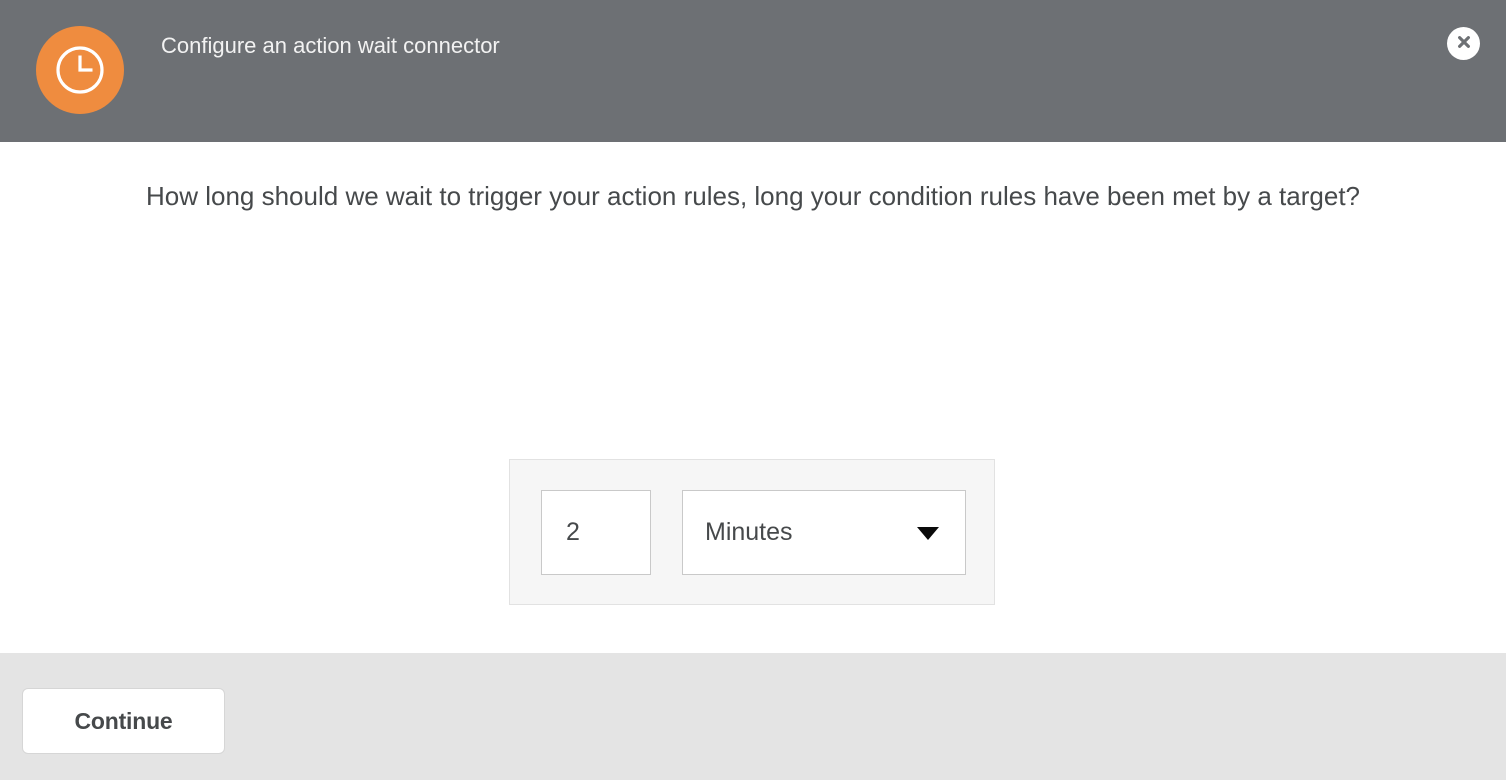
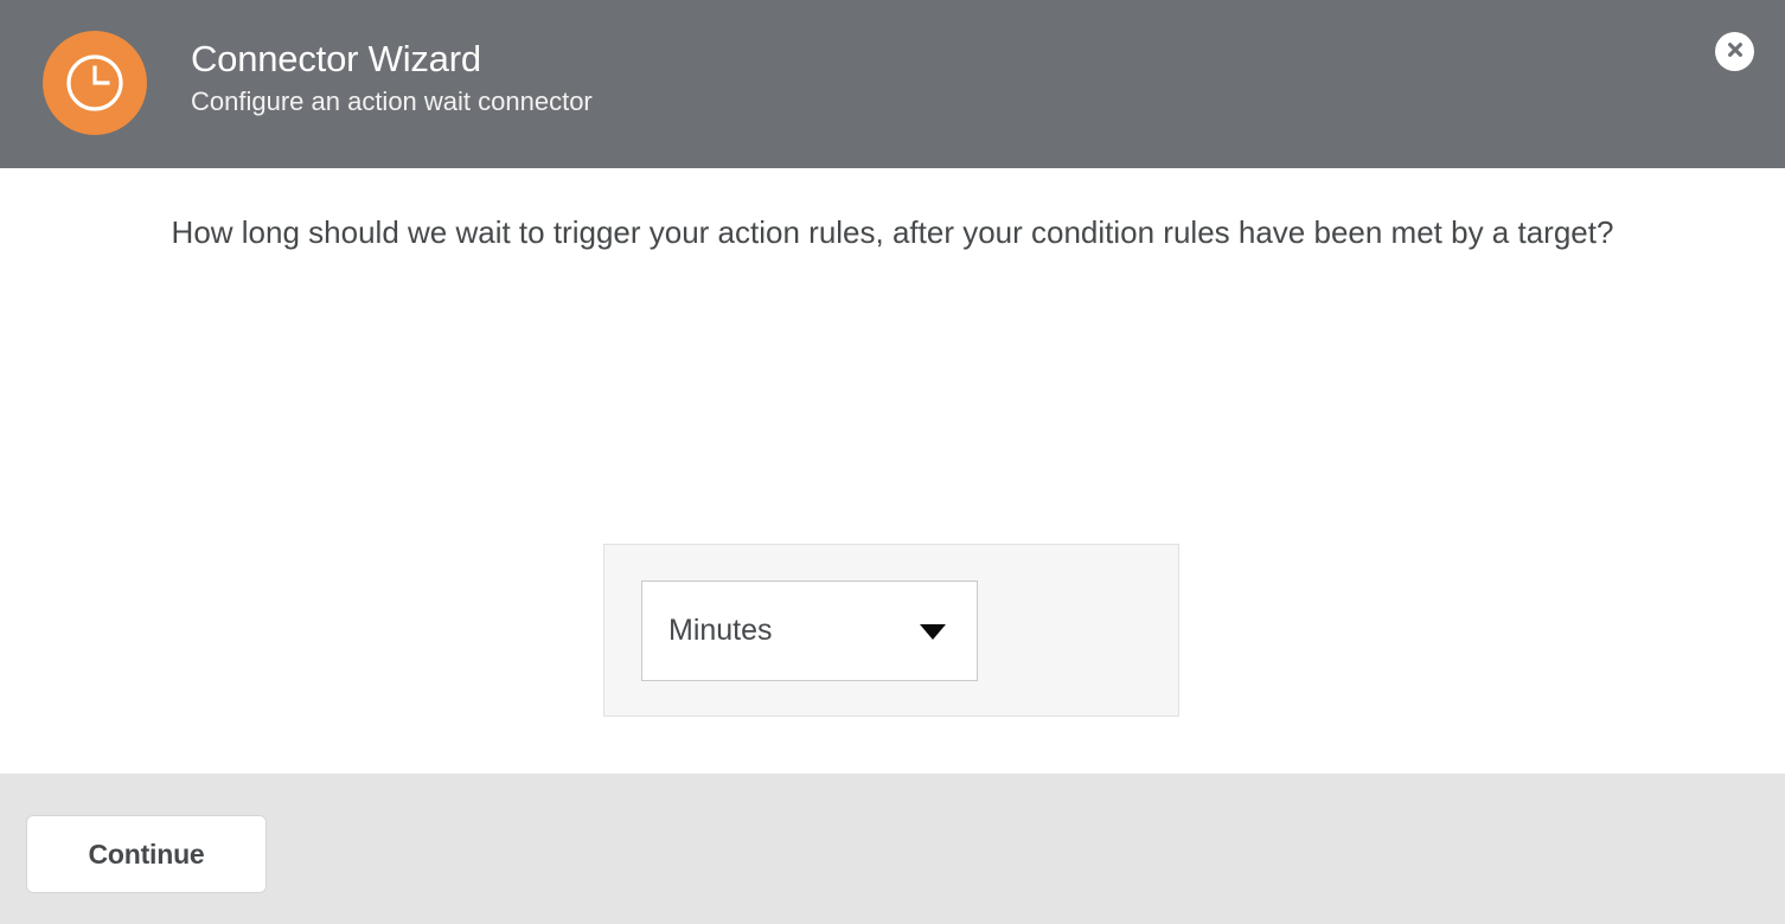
+ Connector Wizard
  Configure an action wait connector
- How long should we wait to trigger your action rules, long your condition rules have been met by a target?
+ How long should we wait to trigger your action rules, after your condition rules have been met by a target?
- 2
  Minutes
  Continue
